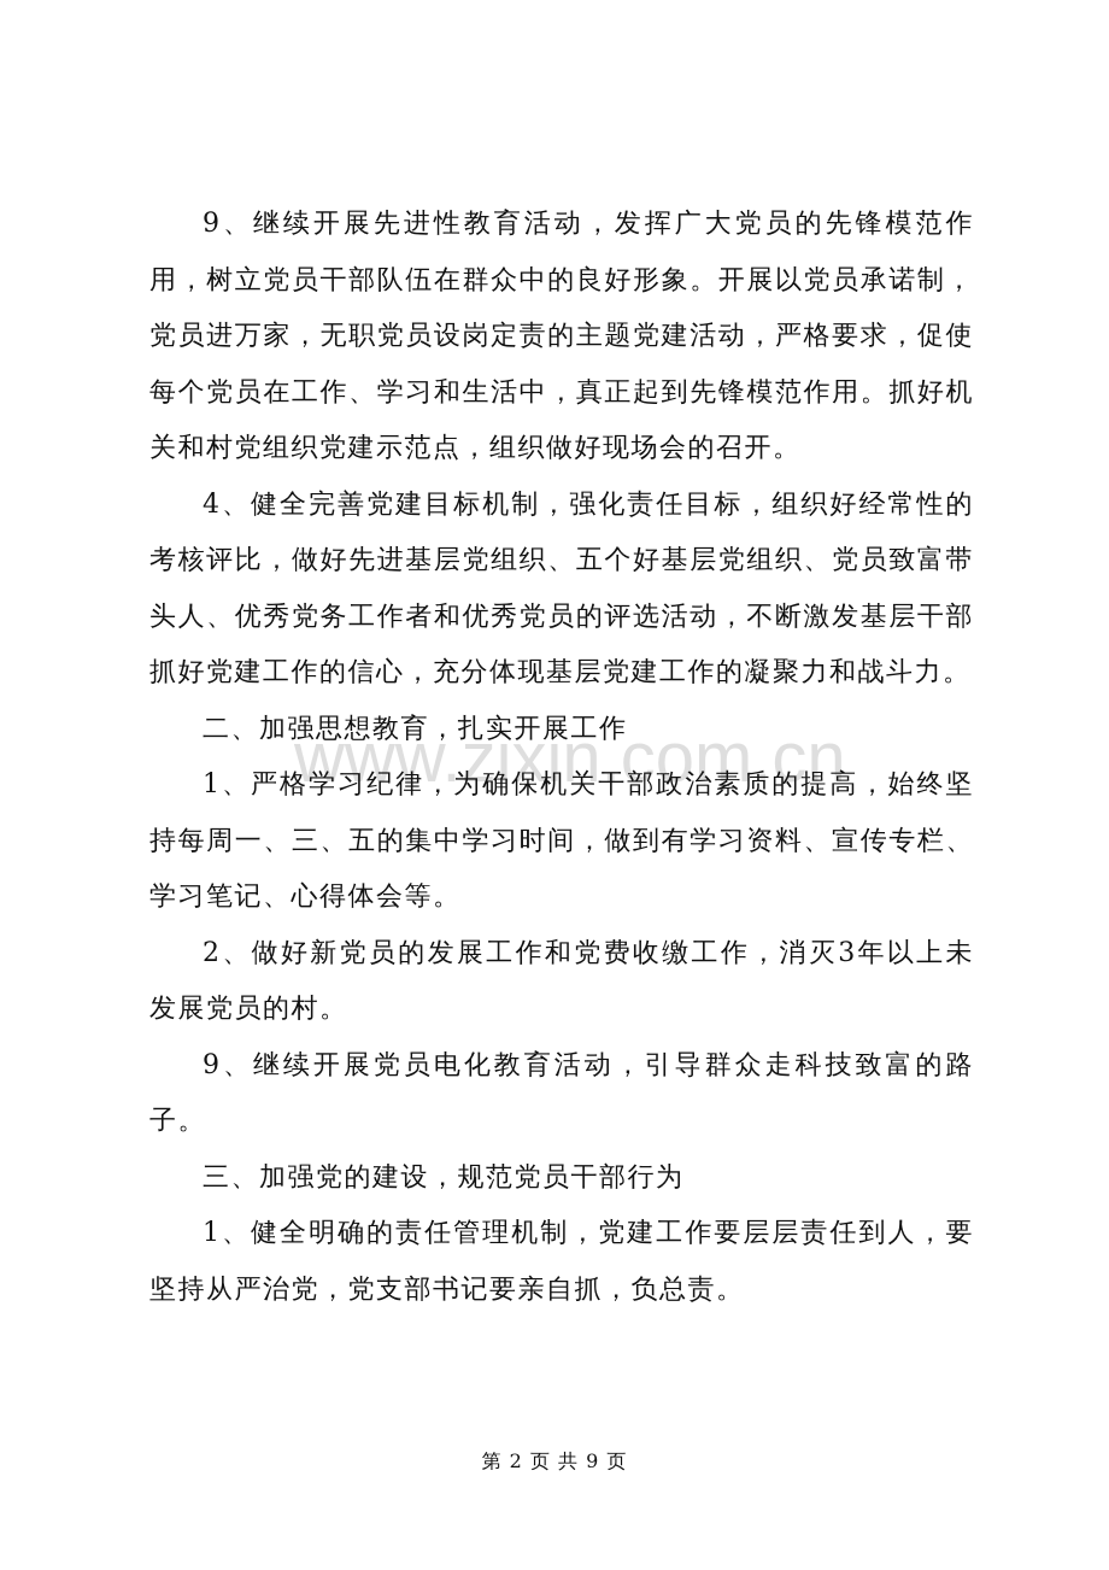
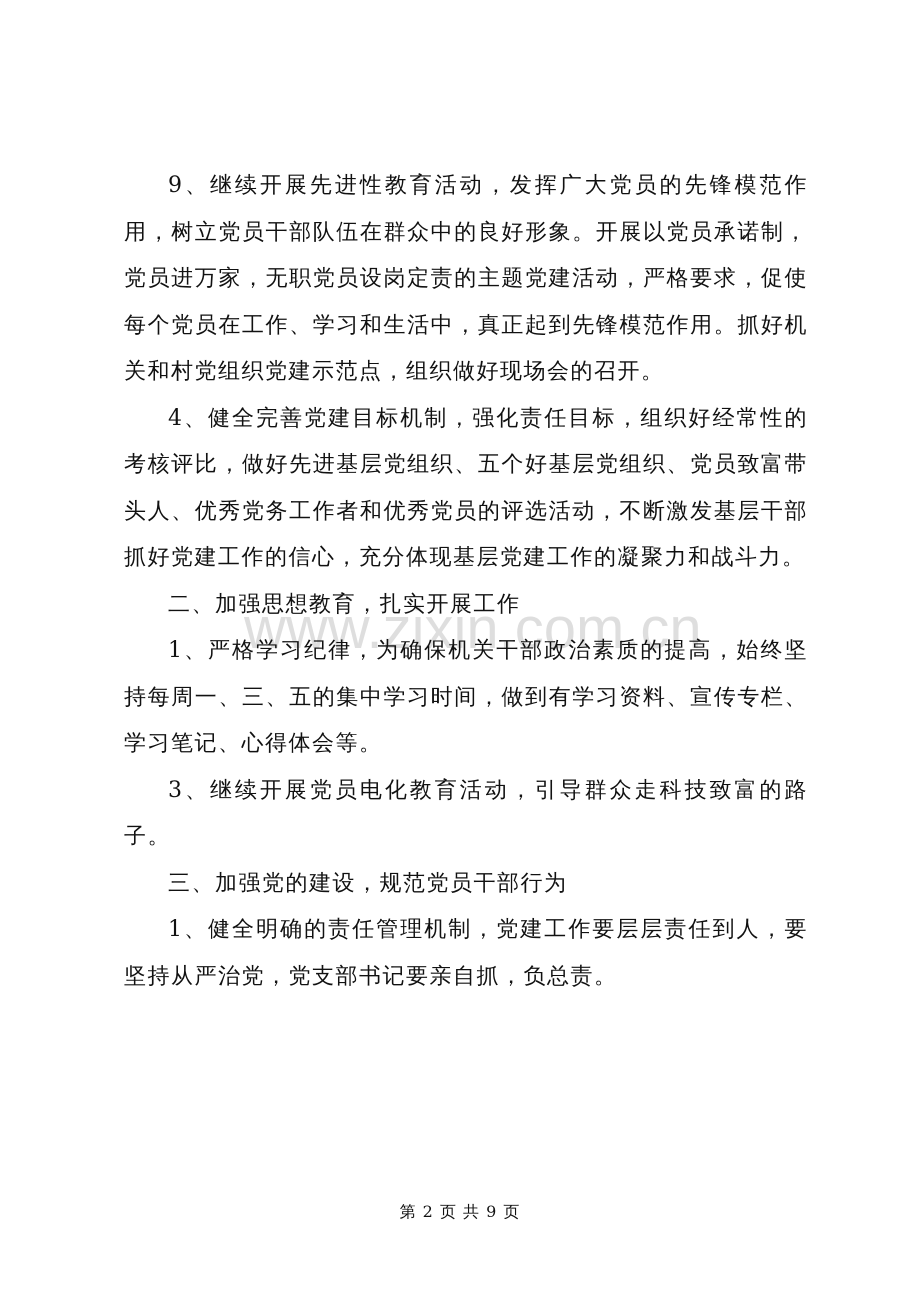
  www.zixin.com.cn
  9、继续开展先进性教育活动，发挥广大党员的先锋模范作用，树立党员干部队伍在群众中的良好形象。开展以党员承诺制，党员进万家，无职党员设岗定责的主题党建活动，严格要求，促使每个党员在工作、学习和生活中，真正起到先锋模范作用。抓好机关和村党组织党建示范点，组织做好现场会的召开。
  4、健全完善党建目标机制，强化责任目标，组织好经常性的考核评比，做好先进基层党组织、五个好基层党组织、党员致富带头人、优秀党务工作者和优秀党员的评选活动，不断激发基层干部抓好党建工作的信心，充分体现基层党建工作的凝聚力和战斗力。
  二、加强思想教育，扎实开展工作
  1、严格学习纪律，为确保机关干部政治素质的提高，始终坚持每周一、三、五的集中学习时间，做到有学习资料、宣传专栏、学习笔记、心得体会等。
- 2、做好新党员的发展工作和党费收缴工作，消灭3年以上未发展党员的村。
- 9、继续开展党员电化教育活动，引导群众走科技致富的路子。
+ 3、继续开展党员电化教育活动，引导群众走科技致富的路子。
  三、加强党的建设，规范党员干部行为
  1、健全明确的责任管理机制，党建工作要层层责任到人，要坚持从严治党，党支部书记要亲自抓，负总责。
  第 2 页 共 9 页
